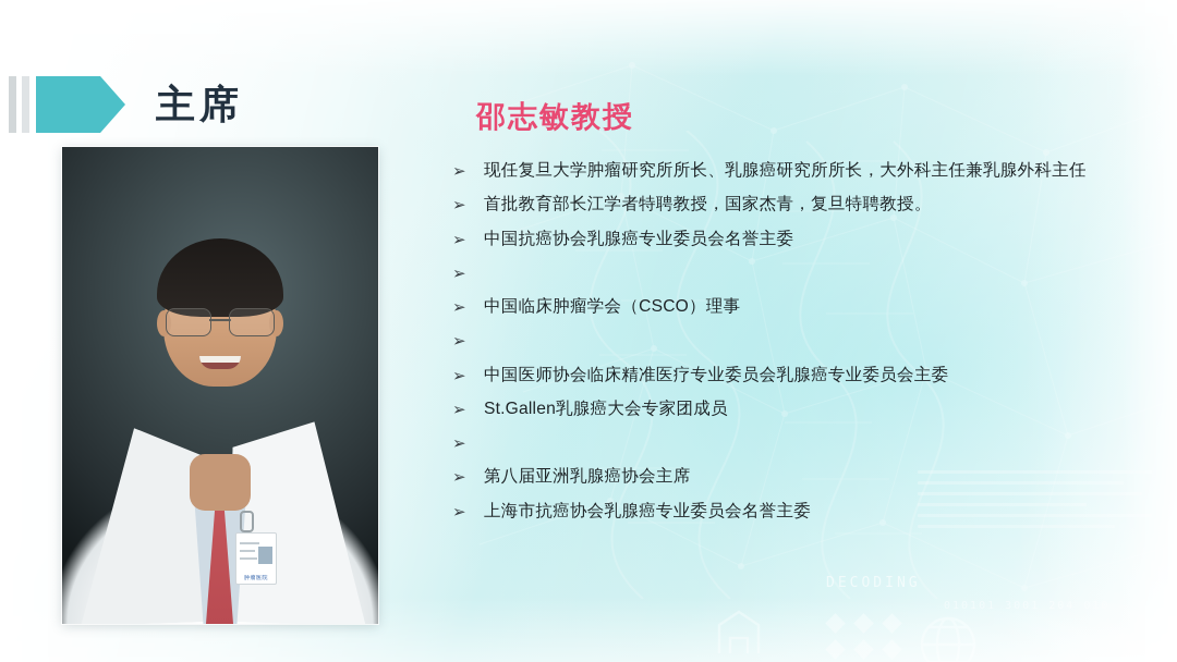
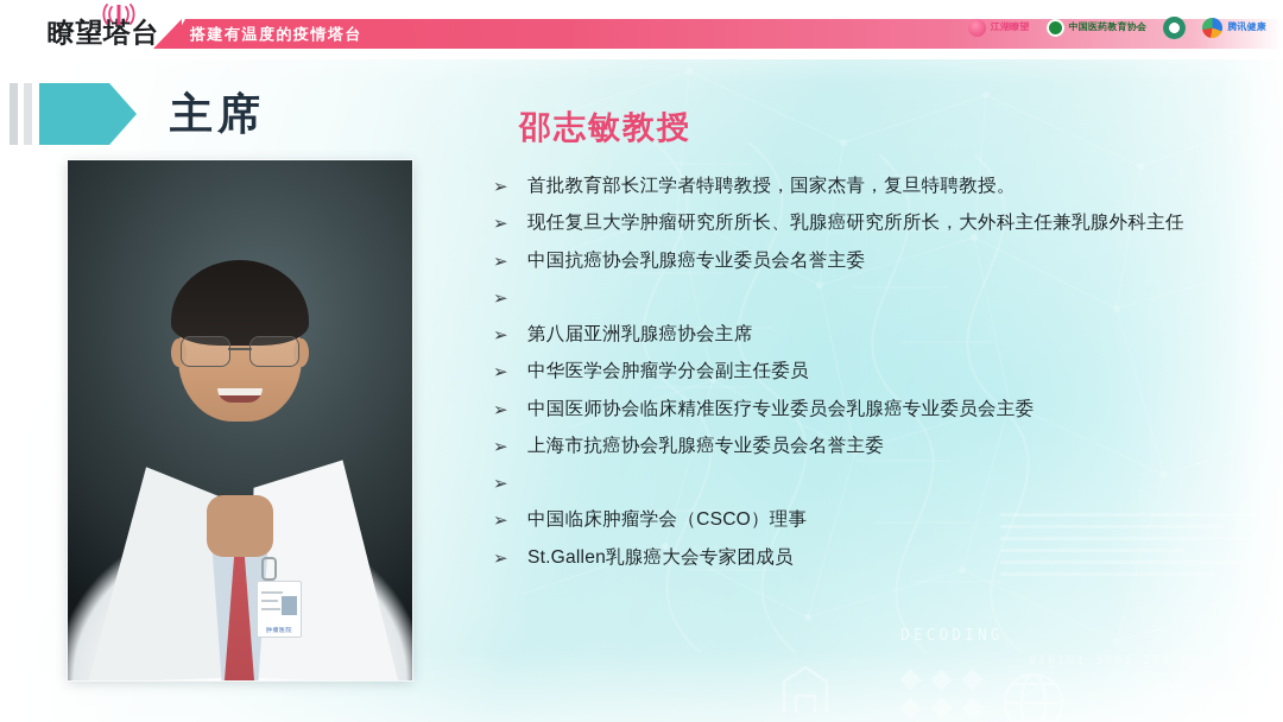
+ 瞭望塔台
+ 搭建有温度的疫情塔台
+ 江湖瞭望
+ 中国医药教育协会
+ 腾讯健康
  主席
  邵志敏教授
  ➢
- 现任复旦大学肿瘤研究所所长、乳腺癌研究所所长，大外科主任兼乳腺外科主任
+ 首批教育部长江学者特聘教授，国家杰青，复旦特聘教授。
  ➢
- 首批教育部长江学者特聘教授，国家杰青，复旦特聘教授。
+ 现任复旦大学肿瘤研究所所长、乳腺癌研究所所长，大外科主任兼乳腺外科主任
  ➢
  中国抗癌协会乳腺癌专业委员会名誉主委
  ➢
  ➢
- 中国临床肿瘤学会（CSCO）理事
+ 第八届亚洲乳腺癌协会主席
  ➢
+ 中华医学会肿瘤学分会副主任委员
  ➢
  中国医师协会临床精准医疗专业委员会乳腺癌专业委员会主委
  ➢
- St.Gallen乳腺癌大会专家团成员
+ 上海市抗癌协会乳腺癌专业委员会名誉主委
  ➢
  ➢
- 第八届亚洲乳腺癌协会主席
+ 中国临床肿瘤学会（CSCO）理事
  ➢
- 上海市抗癌协会乳腺癌专业委员会名誉主委
+ St.Gallen乳腺癌大会专家团成员
